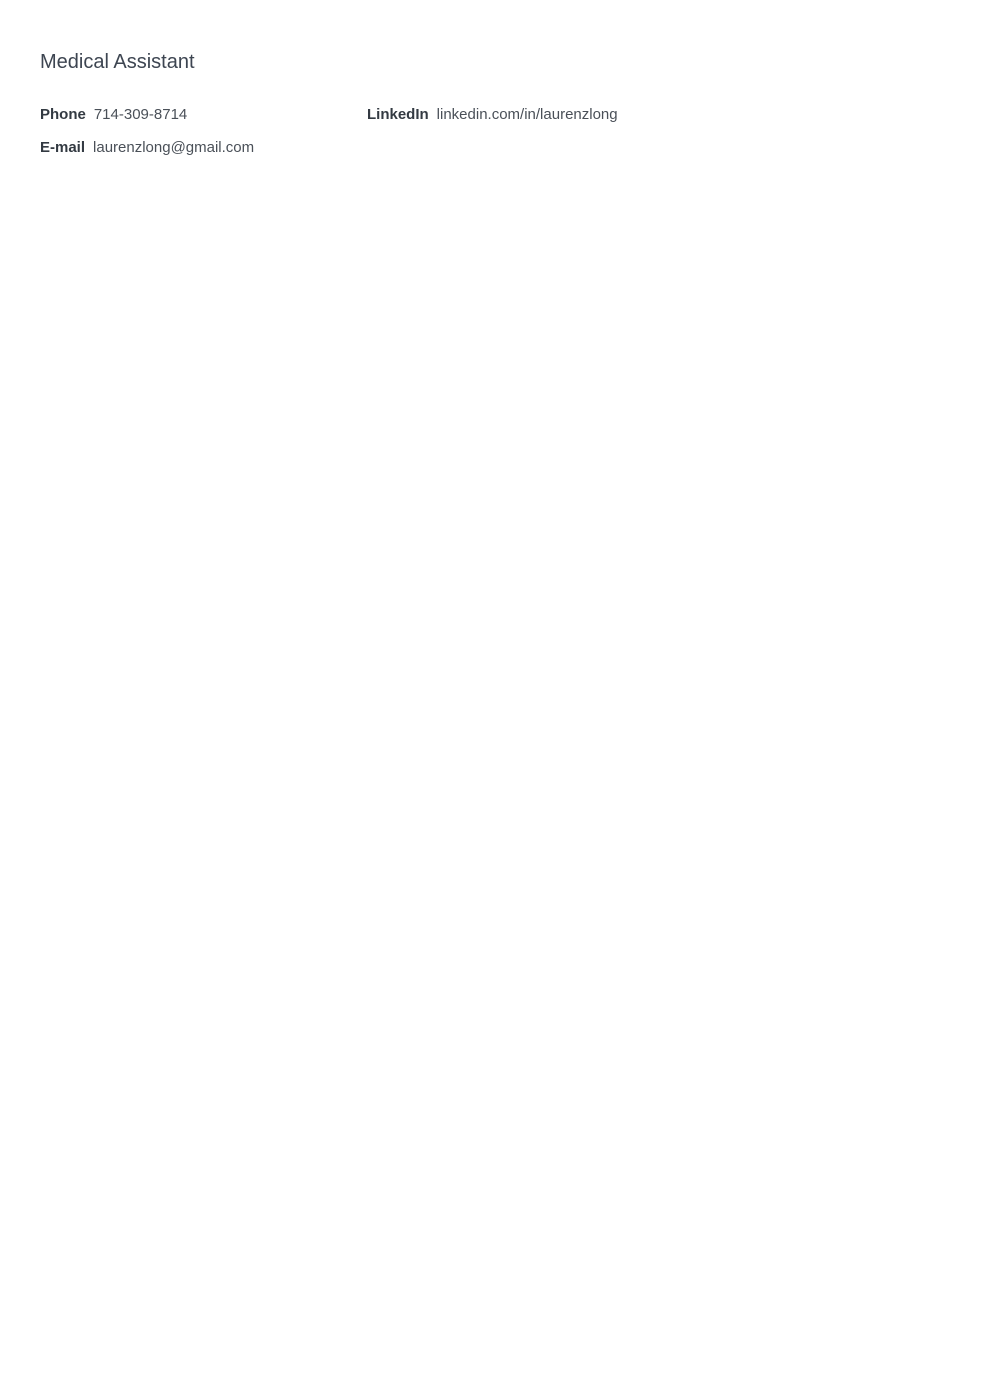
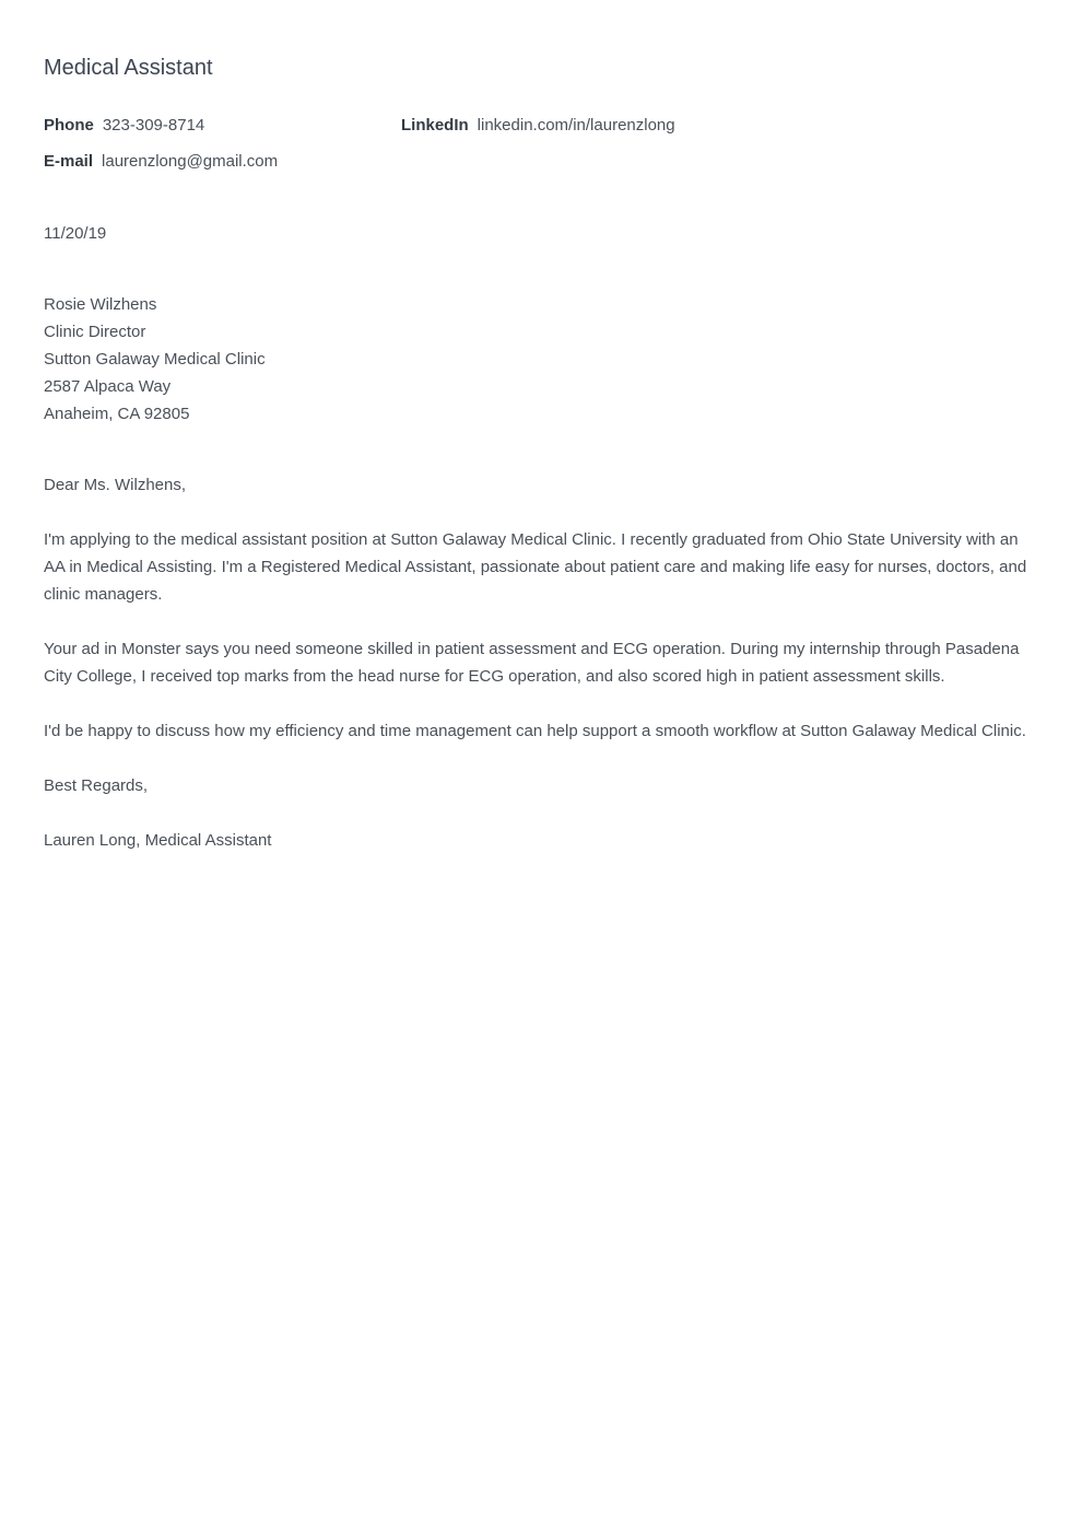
  Medical Assistant
- Phone 714-309-8714
+ Phone 323-309-8714
  LinkedIn linkedin.com/in/laurenzlong
  E-mail laurenzlong@gmail.com
+ 11/20/19
+ Rosie Wilzhens
+ Clinic Director
+ Sutton Galaway Medical Clinic
+ 2587 Alpaca Way
+ Anaheim, CA 92805
+ Dear Ms. Wilzhens,
+ I'm applying to the medical assistant position at Sutton Galaway Medical Clinic. I recently graduated from Ohio State University with an AA in Medical Assisting. I'm a Registered Medical Assistant, passionate about patient care and making life easy for nurses, doctors, and clinic managers.
+ Your ad in Monster says you need someone skilled in patient assessment and ECG operation. During my internship through Pasadena City College, I received top marks from the head nurse for ECG operation, and also scored high in patient assessment skills.
+ I'd be happy to discuss how my efficiency and time management can help support a smooth workflow at Sutton Galaway Medical Clinic.
+ Best Regards,
+ Lauren Long, Medical Assistant
